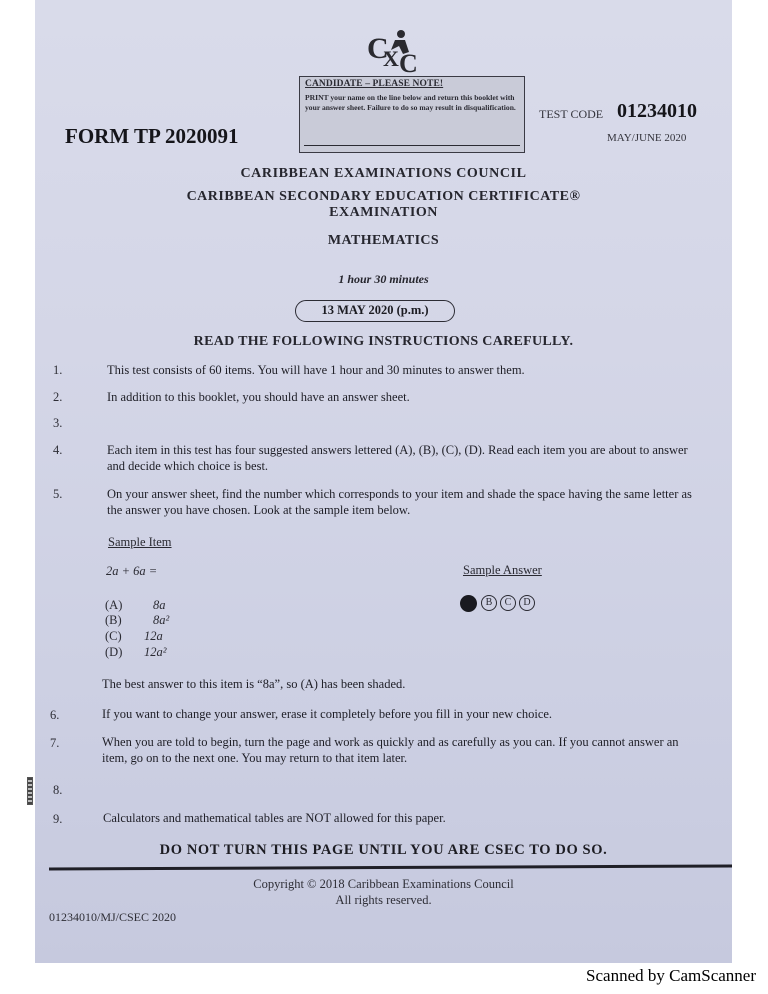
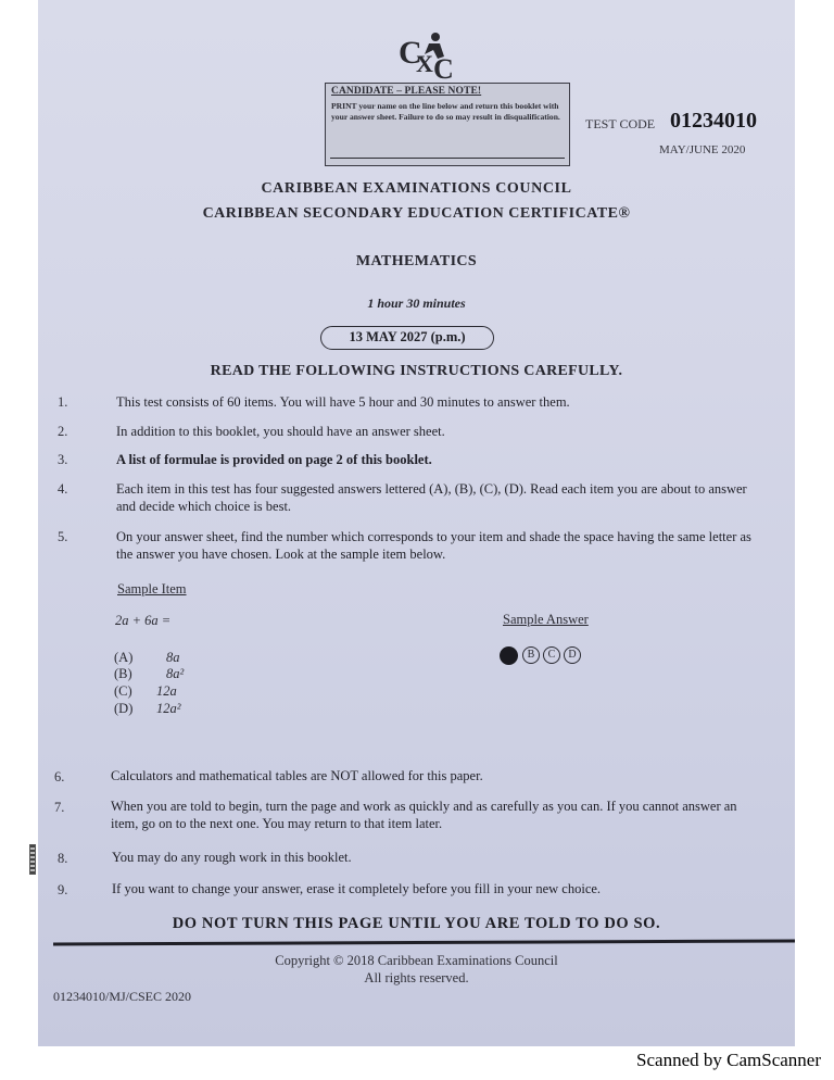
  C
  X
  C
  CANDIDATE – PLEASE NOTE!
  PRINT your name on the line below and return this booklet with your answer sheet. Failure to do so may result in disqualification.
- FORM TP 2020091
  TEST CODE
  01234010
  MAY/JUNE 2020
  CARIBBEAN EXAMINATIONS COUNCIL
  CARIBBEAN SECONDARY EDUCATION CERTIFICATE®
- EXAMINATION
  MATHEMATICS
  1 hour 30 minutes
- 13 MAY 2020 (p.m.)
+ 13 MAY 2027 (p.m.)
  READ THE FOLLOWING INSTRUCTIONS CAREFULLY.
  1.
- This test consists of 60 items. You will have 1 hour and 30 minutes to answer them.
+ This test consists of 60 items. You will have 5 hour and 30 minutes to answer them.
  2.
  In addition to this booklet, you should have an answer sheet.
  3.
+ A list of formulae is provided on page 2 of this booklet.
  4.
  Each item in this test has four suggested answers lettered (A), (B), (C), (D). Read each item you are about to answer and decide which choice is best.
  5.
  On your answer sheet, find the number which corresponds to your item and shade the space having the same letter as the answer you have chosen. Look at the sample item below.
  Sample Item
  2a + 6a =
  (A)
  8a
  (B)
  8a²
  (C)
  12a
  (D)
  12a²
  Sample Answer
  B
  C
  D
- The best answer to this item is “8a”, so (A) has been shaded.
  6.
- If you want to change your answer, erase it completely before you fill in your new choice.
+ Calculators and mathematical tables are NOT allowed for this paper.
  7.
  When you are told to begin, turn the page and work as quickly and as carefully as you can. If you cannot answer an item, go on to the next one. You may return to that item later.
  8.
+ You may do any rough work in this booklet.
  9.
- Calculators and mathematical tables are NOT allowed for this paper.
+ If you want to change your answer, erase it completely before you fill in your new choice.
- DO NOT TURN THIS PAGE UNTIL YOU ARE CSEC TO DO SO.
+ DO NOT TURN THIS PAGE UNTIL YOU ARE TOLD TO DO SO.
  Copyright © 2018 Caribbean Examinations Council
  All rights reserved.
  01234010/MJ/CSEC 2020
  Scanned by CamScanner
